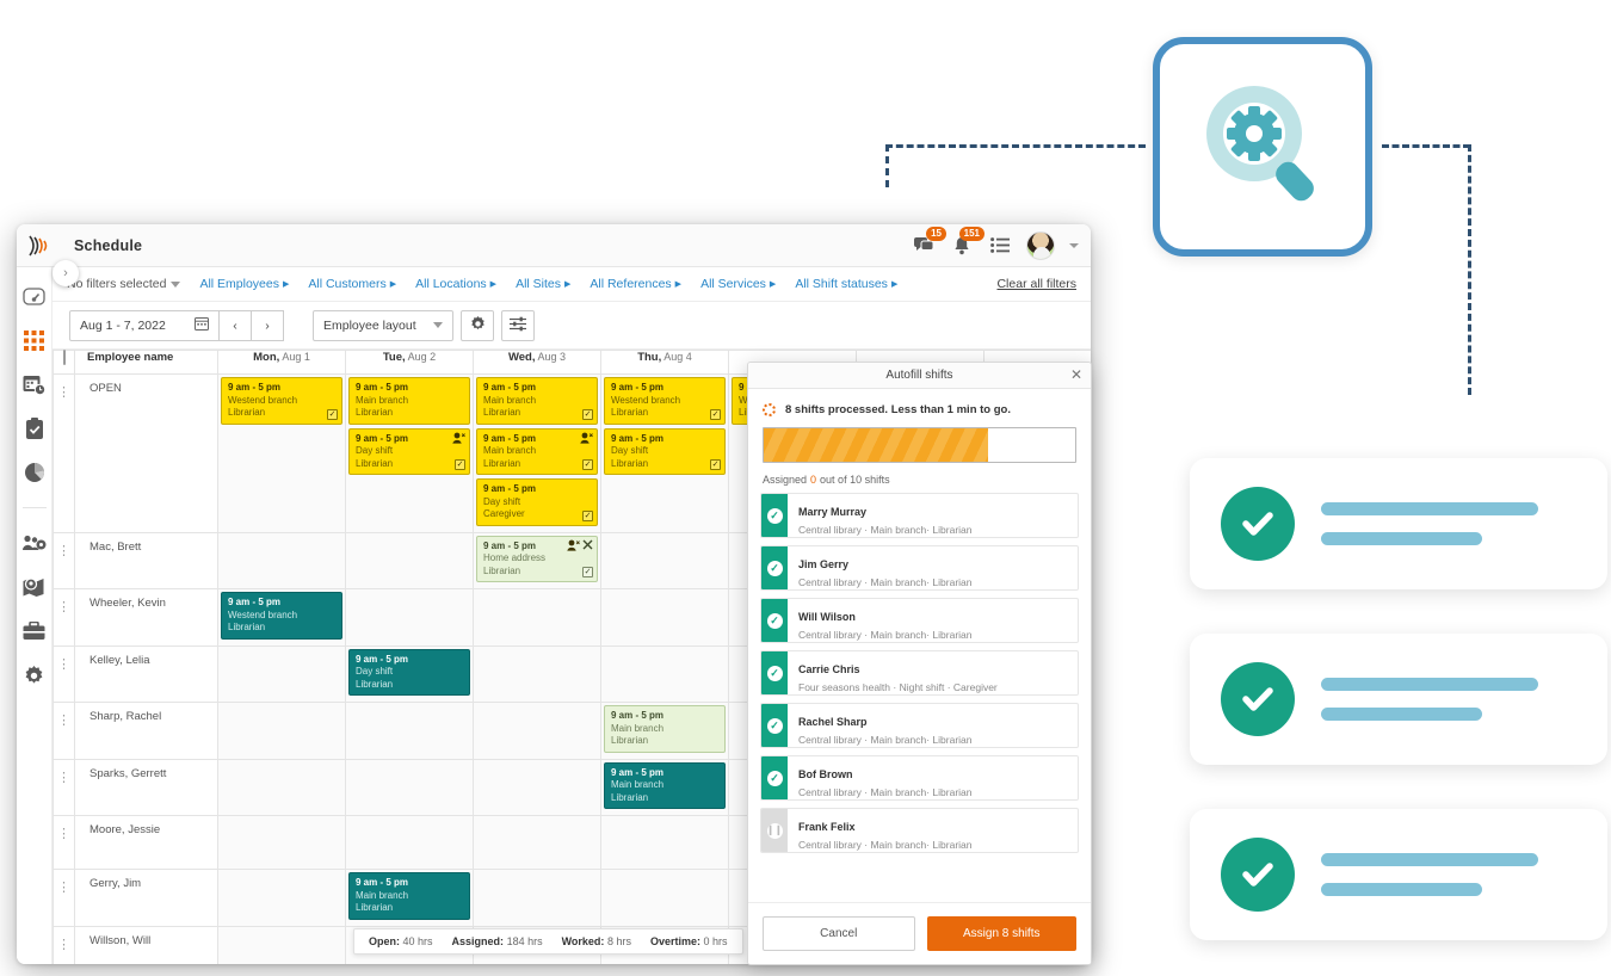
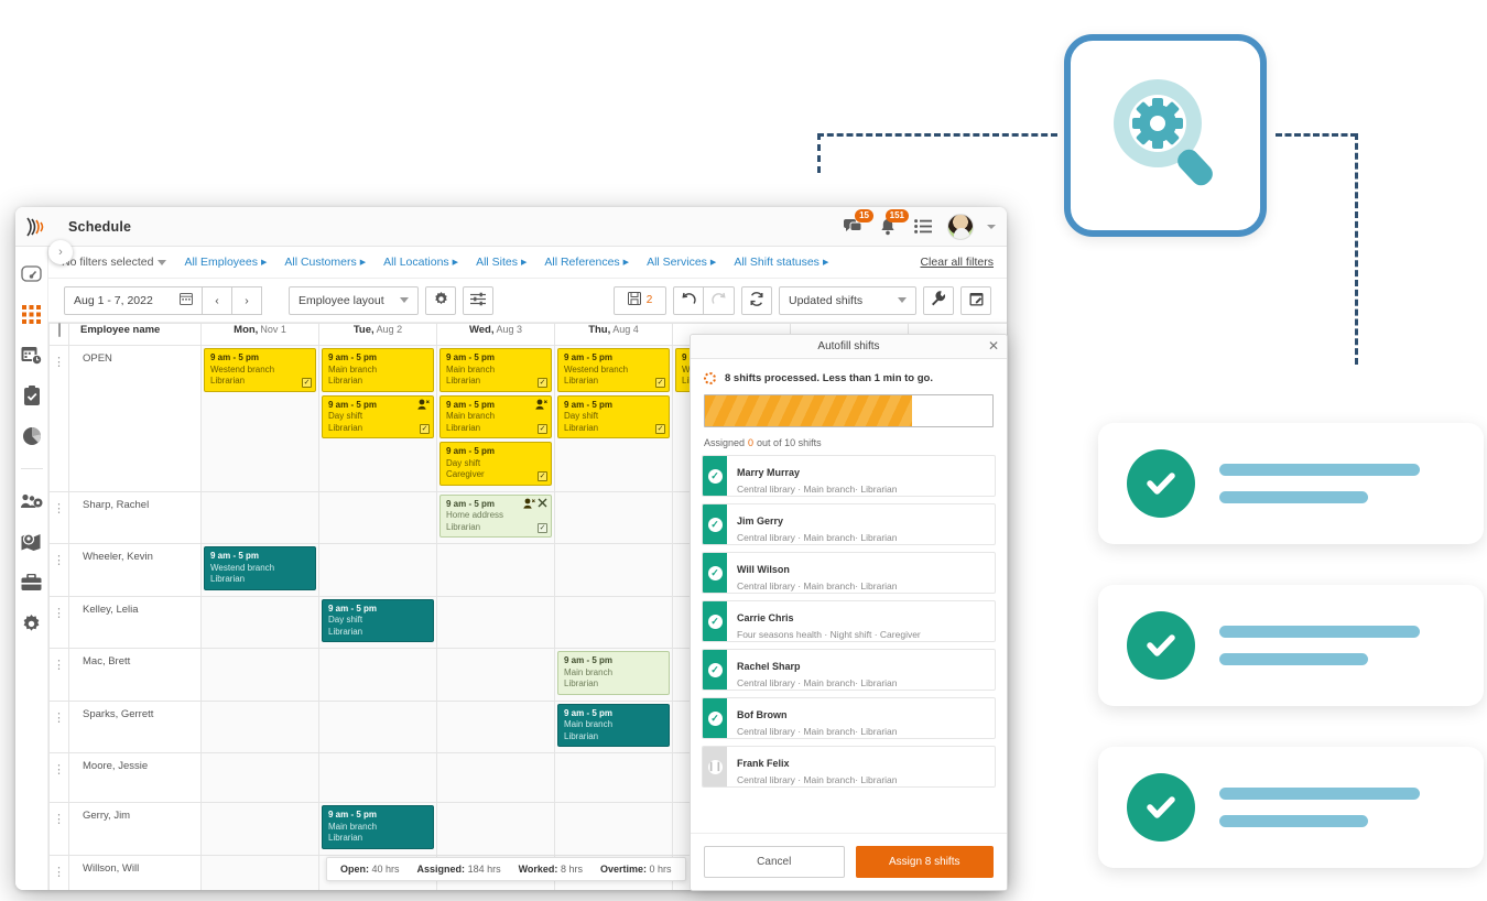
  Schedule
  15
  151
  ›
  o filters selected
  All Employees
  All Customers
  All Locations
  All Sites
  All References
  All Services
  All Shift statuses
  Clear all filters
  Aug 1 - 7, 2022
  ‹
  ›
  Employee layout
+ 2
+ Updated shifts
- 	Employee name	Mon, Aug 1	Tue, Aug 2	Wed, Aug 3	Thu, Aug 4
+ 	Employee name	Mon, Nov 1	Tue, Aug 2	Wed, Aug 3	Thu, Aug 4
  ⋮	OPEN	9 am - 5 pmWestend branchLibrarian	9 am - 5 pmMain branchLibrarian9 am - 5 pmDay shiftLibrarian	9 am - 5 pmMain branchLibrarian9 am - 5 pmMain branchLibrarian9 am - 5 pmDay shiftCaregiver	9 am - 5 pmWestend branchLibrarian9 am - 5 pmDay shiftLibrarian	9WLi
- ⋮	Mac, Brett			9 am - 5 pmHome addressLibrarian
+ ⋮	Sharp, Rachel			9 am - 5 pmHome addressLibrarian
  ⋮	Wheeler, Kevin	9 am - 5 pmWestend branchLibrarian
  ⋮	Kelley, Lelia		9 am - 5 pmDay shiftLibrarian
- ⋮	Sharp, Rachel				9 am - 5 pmMain branchLibrarian
+ ⋮	Mac, Brett				9 am - 5 pmMain branchLibrarian
  ⋮	Sparks, Gerrett				9 am - 5 pmMain branchLibrarian
  ⋮	Moore, Jessie
  ⋮	Gerry, Jim		9 am - 5 pmMain branchLibrarian
  ⋮	Willson, Will
  Open: 40 hrs
  Assigned: 184 hrs
  Worked: 8 hrs
  Overtime: 0 hrs
  Autofill shifts
  ✕
  8 shifts processed. Less than 1 min to go.
  Assigned 0 out of 10 shifts
  ✓
  Marry Murray
  Central library · Main branch· Librarian
  ✓
  Jim Gerry
  Central library · Main branch· Librarian
  ✓
  Will Wilson
  Central library · Main branch· Librarian
  ✓
  Carrie Chris
  Four seasons health · Night shift · Caregiver
  ✓
  Rachel Sharp
  Central library · Main branch· Librarian
  ✓
  Bof Brown
  Central library · Main branch· Librarian
  ❙❙
  Frank Felix
  Central library · Main branch· Librarian
  Cancel
  Assign 8 shifts
